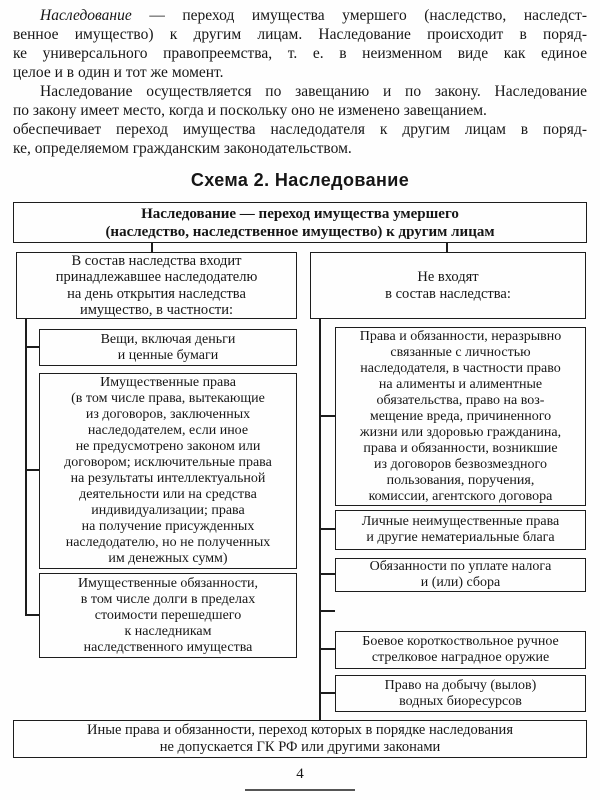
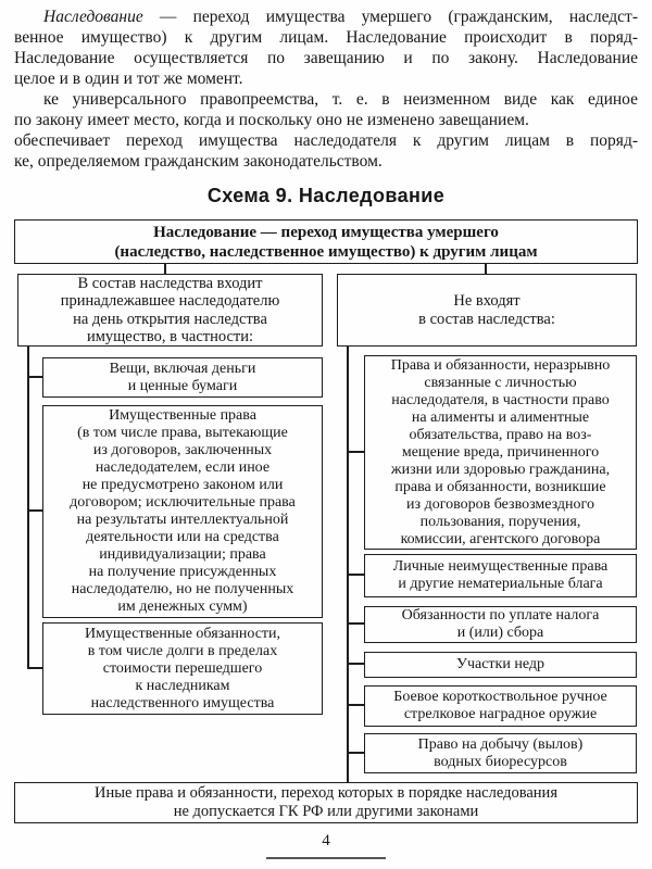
- Наследование — переход имущества умершего (наследство, наследст-
+ Наследование — переход имущества умершего (гражданским, наследст-
  венное имущество) к другим лицам. Наследование происходит в поряд-
- ке универсального правопреемства, т. е. в неизменном виде как единое
+ Наследование осуществляется по завещанию и по закону. Наследование
  целое и в один и тот же момент.
- Наследование осуществляется по завещанию и по закону. Наследование
+ ке универсального правопреемства, т. е. в неизменном виде как единое
  по закону имеет место, когда и поскольку оно не изменено завещанием.
  обеспечивает переход имущества наследодателя к другим лицам в поряд-
  ке, определяемом гражданским законодательством.
- Схема 2. Наследование
+ Схема 9. Наследование
  Наследование — переход имущества умершего
  (наследство, наследственное имущество) к другим лицам
  В состав наследства входит
  принадлежавшее наследодателю
  на день открытия наследства
  имущество, в частности:
  Не входят
  в состав наследства:
  Вещи, включая деньги
  и ценные бумаги
  Имущественные права
  (в том числе права, вытекающие
  из договоров, заключенных
  наследодателем, если иное
  не предусмотрено законом или
  договором; исключительные права
  на результаты интеллектуальной
  деятельности или на средства
  индивидуализации; права
  на получение присужденных
  наследодателю, но не полученных
  им денежных сумм)
  Имущественные обязанности,
  в том числе долги в пределах
  стоимости перешедшего
  к наследникам
  наследственного имущества
  Права и обязанности, неразрывно
  связанные с личностью
  наследодателя, в частности право
  на алименты и алиментные
  обязательства, право на воз-
  мещение вреда, причиненного
  жизни или здоровью гражданина,
  права и обязанности, возникшие
  из договоров безвозмездного
  пользования, поручения,
  комиссии, агентского договора
  Личные неимущественные права
  и другие нематериальные блага
  Обязанности по уплате налога
  и (или) сбора
+ Участки недр
  Боевое короткоствольное ручное
  стрелковое наградное оружие
  Право на добычу (вылов)
  водных биоресурсов
  Иные права и обязанности, переход которых в порядке наследования
  не допускается ГК РФ или другими законами
  4
